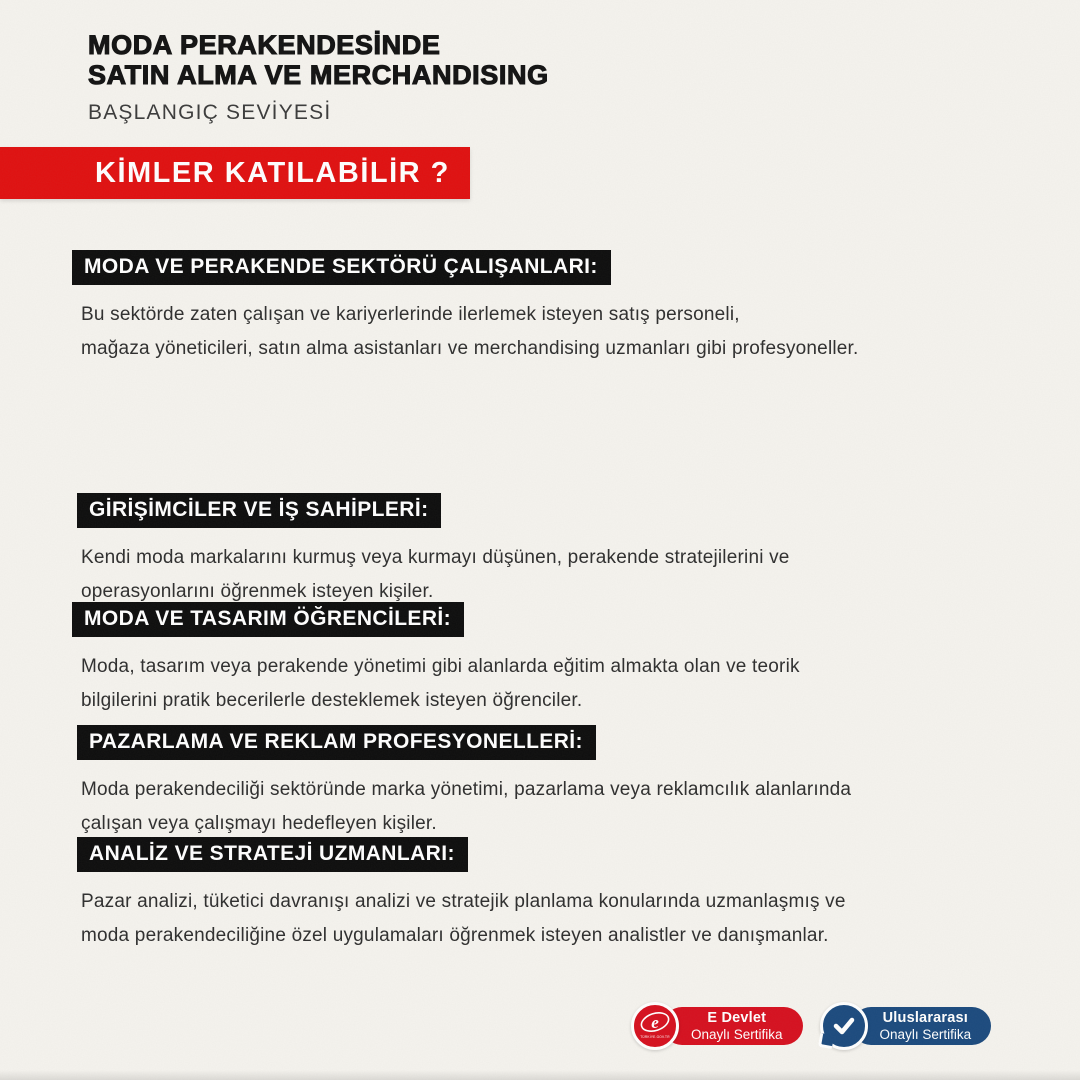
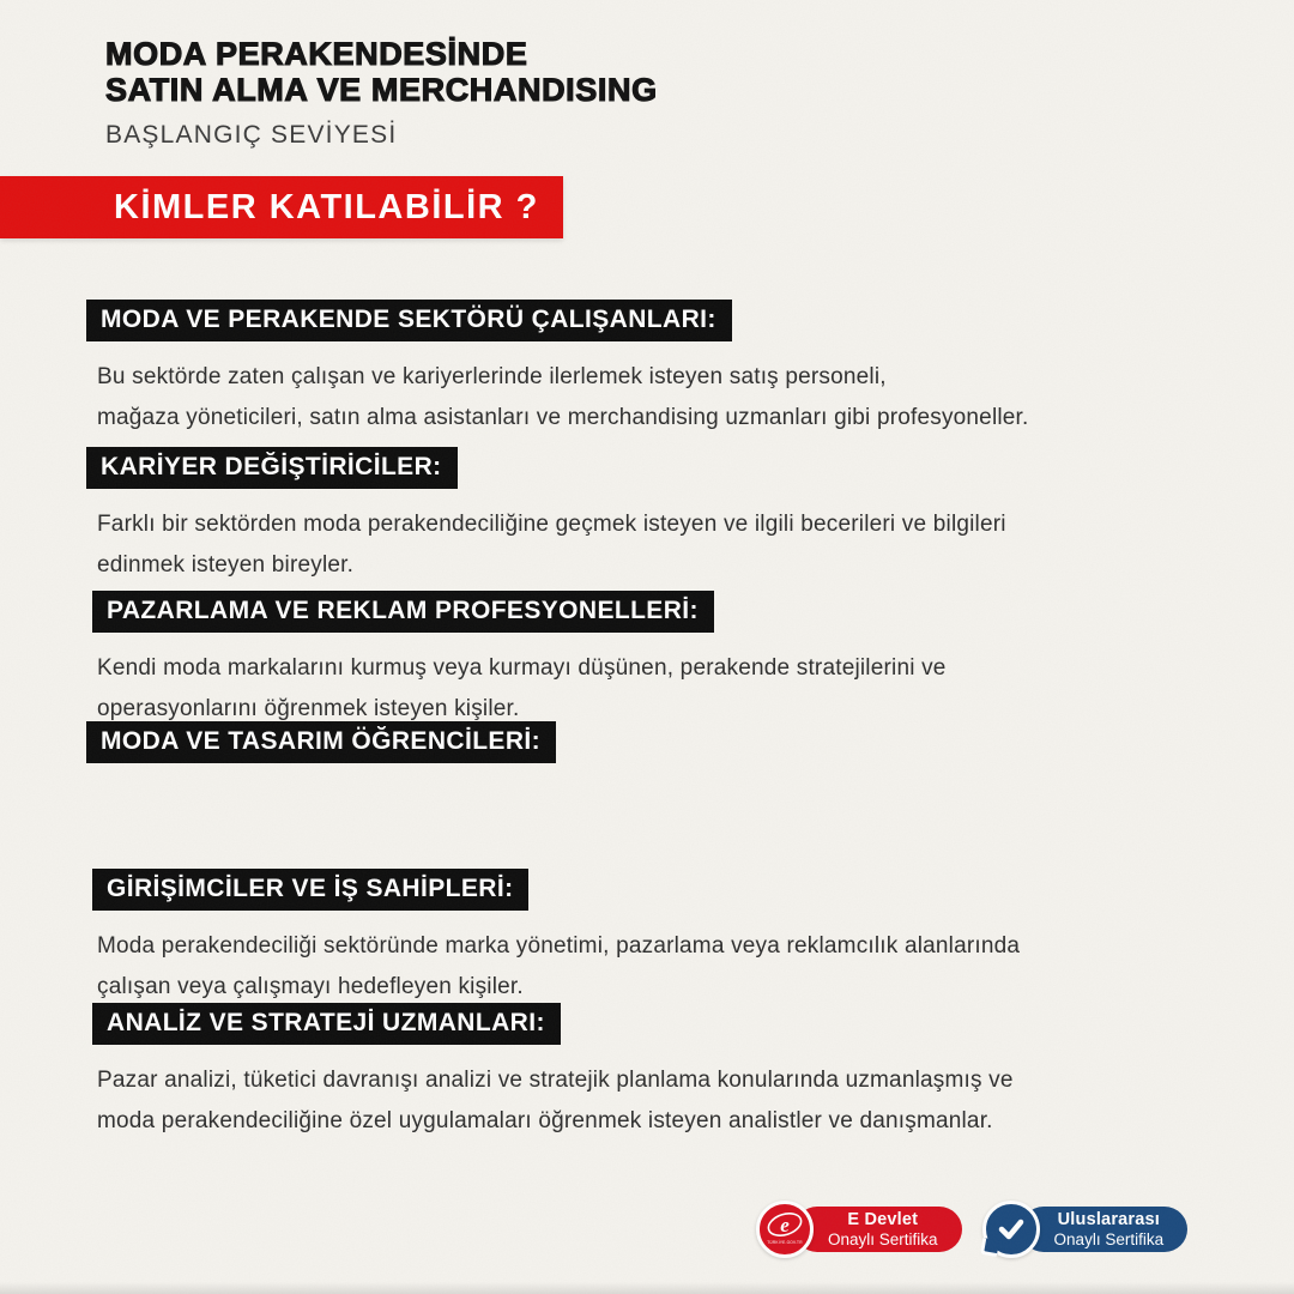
  MODA PERAKENDESİNDE
  SATIN ALMA VE MERCHANDISING
  BAŞLANGIÇ SEVİYESİ
  KİMLER KATILABİLİR ?
  MODA VE PERAKENDE SEKTÖRÜ ÇALIŞANLARI:
  Bu sektörde zaten çalışan ve kariyerlerinde ilerlemek isteyen satış personeli,
  mağaza yöneticileri, satın alma asistanları ve merchandising uzmanları gibi profesyoneller.
+ KARİYER DEĞİŞTİRİCİLER:
+ Farklı bir sektörden moda perakendeciliğine geçmek isteyen ve ilgili becerileri ve bilgileri
+ edinmek isteyen bireyler.
- GİRİŞİMCİLER VE İŞ SAHİPLERİ:
+ PAZARLAMA VE REKLAM PROFESYONELLERİ:
  Kendi moda markalarını kurmuş veya kurmayı düşünen, perakende stratejilerini ve
  operasyonlarını öğrenmek isteyen kişiler.
  MODA VE TASARIM ÖĞRENCİLERİ:
- Moda, tasarım veya perakende yönetimi gibi alanlarda eğitim almakta olan ve teorik
- bilgilerini pratik becerilerle desteklemek isteyen öğrenciler.
- PAZARLAMA VE REKLAM PROFESYONELLERİ:
+ GİRİŞİMCİLER VE İŞ SAHİPLERİ:
  Moda perakendeciliği sektöründe marka yönetimi, pazarlama veya reklamcılık alanlarında
  çalışan veya çalışmayı hedefleyen kişiler.
  ANALİZ VE STRATEJİ UZMANLARI:
  Pazar analizi, tüketici davranışı analizi ve stratejik planlama konularında uzmanlaşmış ve
  moda perakendeciliğine özel uygulamaları öğrenmek isteyen analistler ve danışmanlar.
  e
  E Devlet
  Onaylı Sertifika
  Uluslararası
  Onaylı Sertifika
